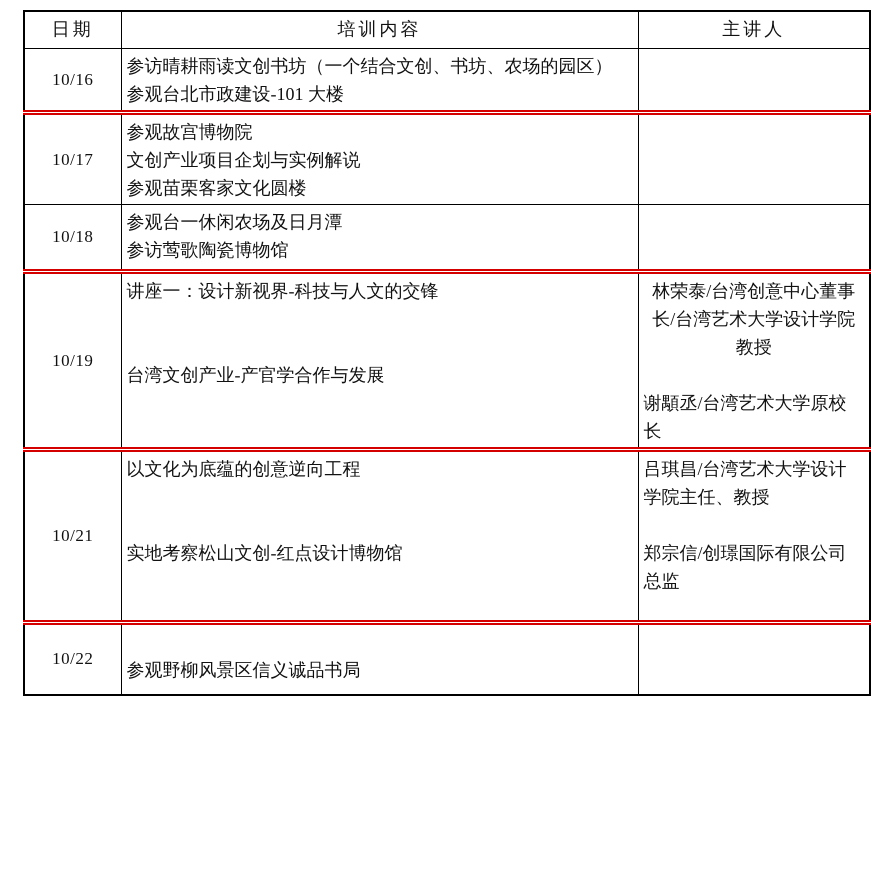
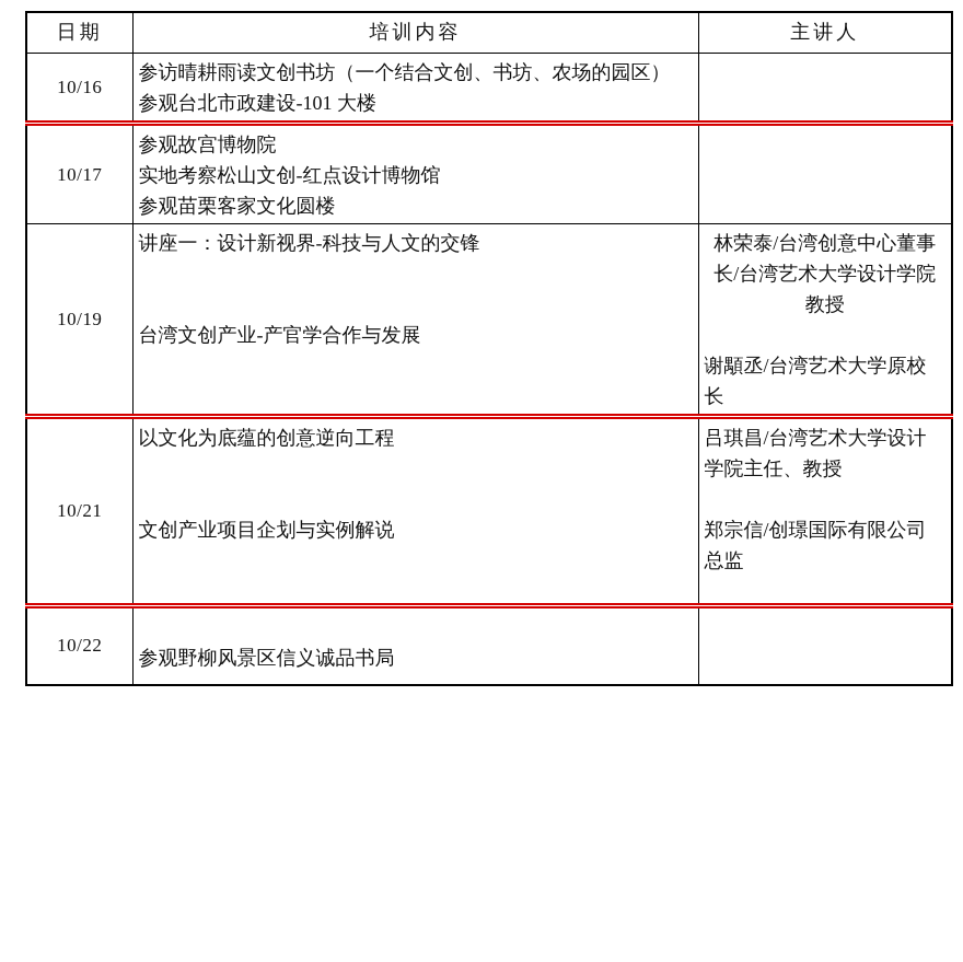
  日期	培训内容	主讲人
  10/16	参访晴耕雨读文创书坊（一个结合文创、书坊、农场的园区）参观台北市政建设-101 大楼
- 10/17	参观故宫博物院文创产业项目企划与实例解说参观苗栗客家文化圆楼
+ 10/17	参观故宫博物院实地考察松山文创-红点设计博物馆参观苗栗客家文化圆楼
- 10/18	参观台一休闲农场及日月潭参访莺歌陶瓷博物馆
  10/19	讲座一：设计新视界-科技与人文的交锋台湾文创产业-产官学合作与发展	林荣泰/台湾创意中心董事长/台湾艺术大学设计学院教授谢顒丞/台湾艺术大学原校长
- 10/21	以文化为底蕴的创意逆向工程实地考察松山文创-红点设计博物馆	吕琪昌/台湾艺术大学设计学院主任、教授郑宗信/创璟国际有限公司总监
+ 10/21	以文化为底蕴的创意逆向工程文创产业项目企划与实例解说	吕琪昌/台湾艺术大学设计学院主任、教授郑宗信/创璟国际有限公司总监
  10/22	参观野柳风景区信义诚品书局
